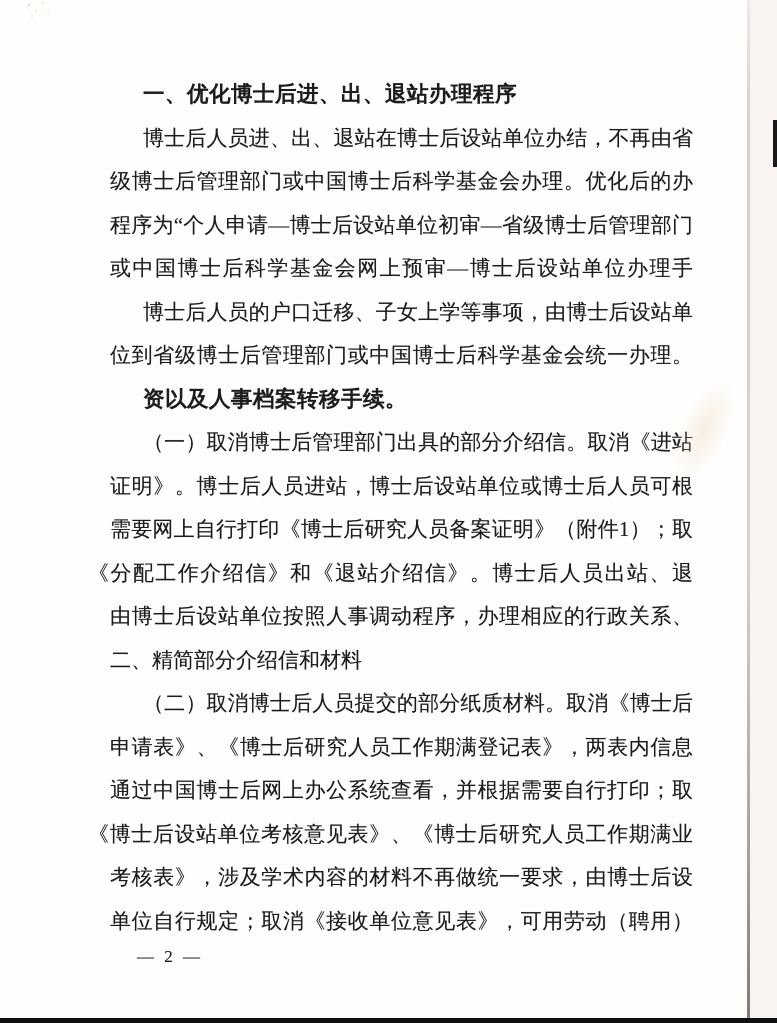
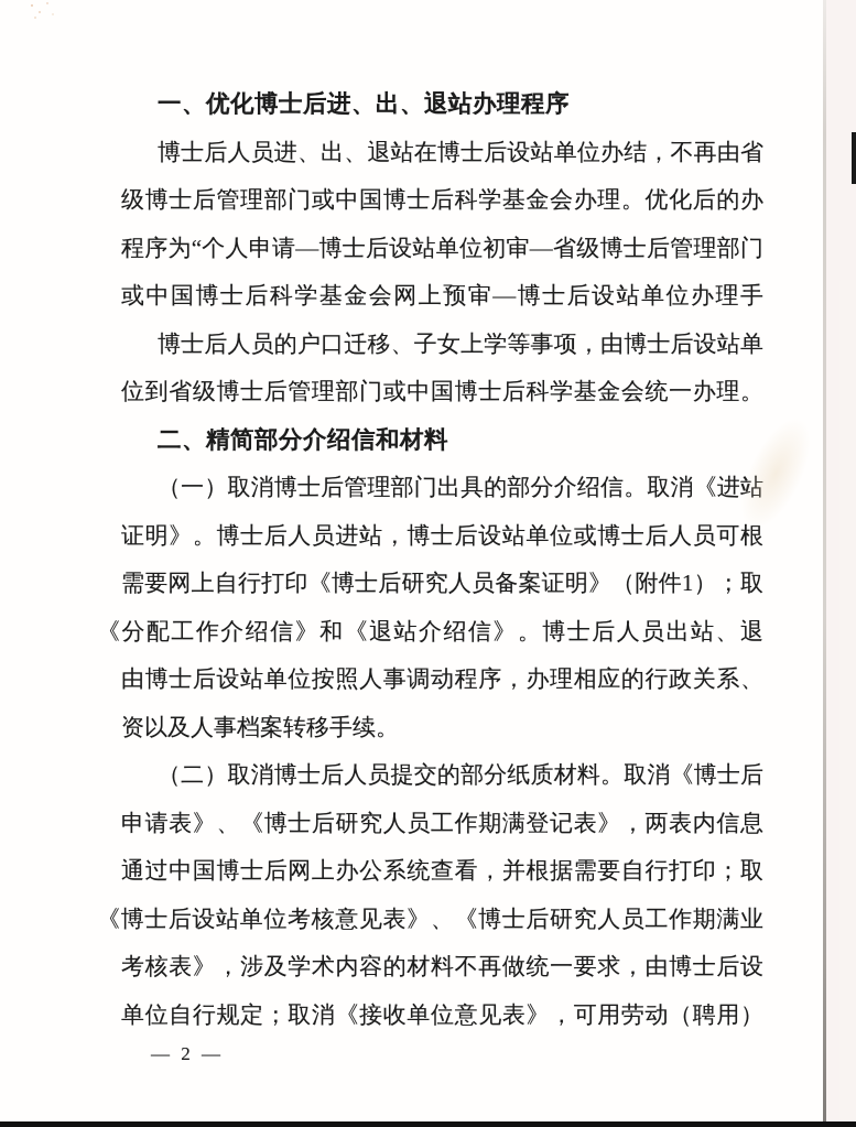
  一、优化博士后进、出、退站办理程序
  博士后人员进、出、退站在博士后设站单位办结，不再由省
  级博士后管理部门或中国博士后科学基金会办理。优化后的办
  程序为“个人申请—博士后设站单位初审—省级博士后管理部门
  或中国博士后科学基金会网上预审—博士后设站单位办理手
  博士后人员的户口迁移、子女上学等事项，由博士后设站单
  位到省级博士后管理部门或中国博士后科学基金会统一办理。
- 资以及人事档案转移手续。
+ 二、精简部分介绍信和材料
  （一）取消博士后管理部门出具的部分介绍信。取消《进
  证明》。博士后人员进站，博士后设站单位或博士后人员可根
  需要网上自行打印《博士后研究人员备案证明》（附件1）；取
  《分配工作介绍信》和《退站介绍信》。博士后人员出站、退
  由博士后设站单位按照人事调动程序，办理相应的行政关系、
- 二、精简部分介绍信和材料
+ 资以及人事档案转移手续。
  （二）取消博士后人员提交的部分纸质材料。取消《博士后
  申请表》、《博士后研究人员工作期满登记表》，两表内信息
  通过中国博士后网上办公系统查看，并根据需要自行打印；取
  《博士后设站单位考核意见表》、《博士后研究人员工作期满业
  考核表》，涉及学术内容的材料不再做统一要求，由博士后设
  单位自行规定；取消《接收单位意见表》，可用劳动（聘用）
  — 2 —
